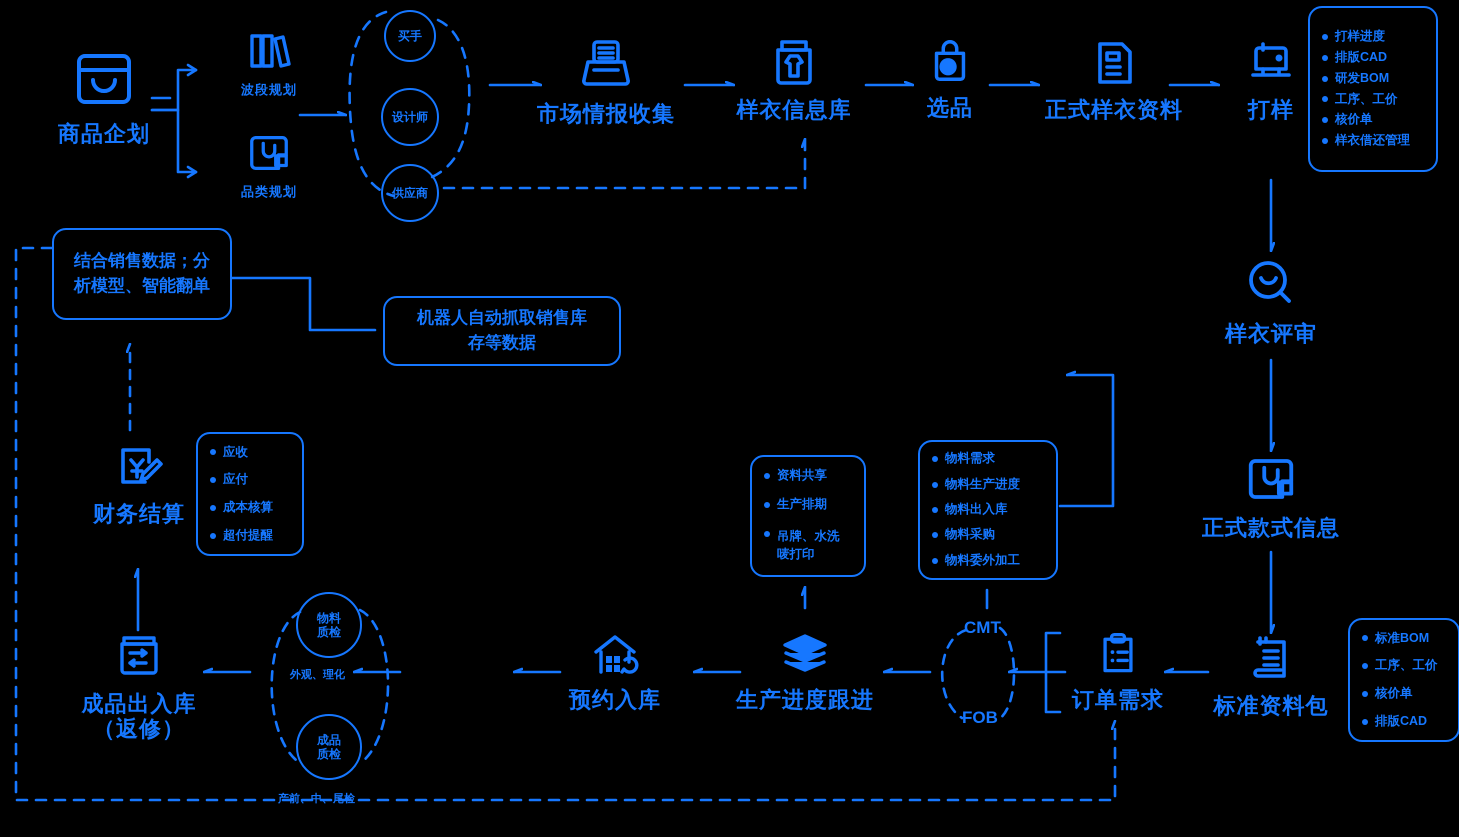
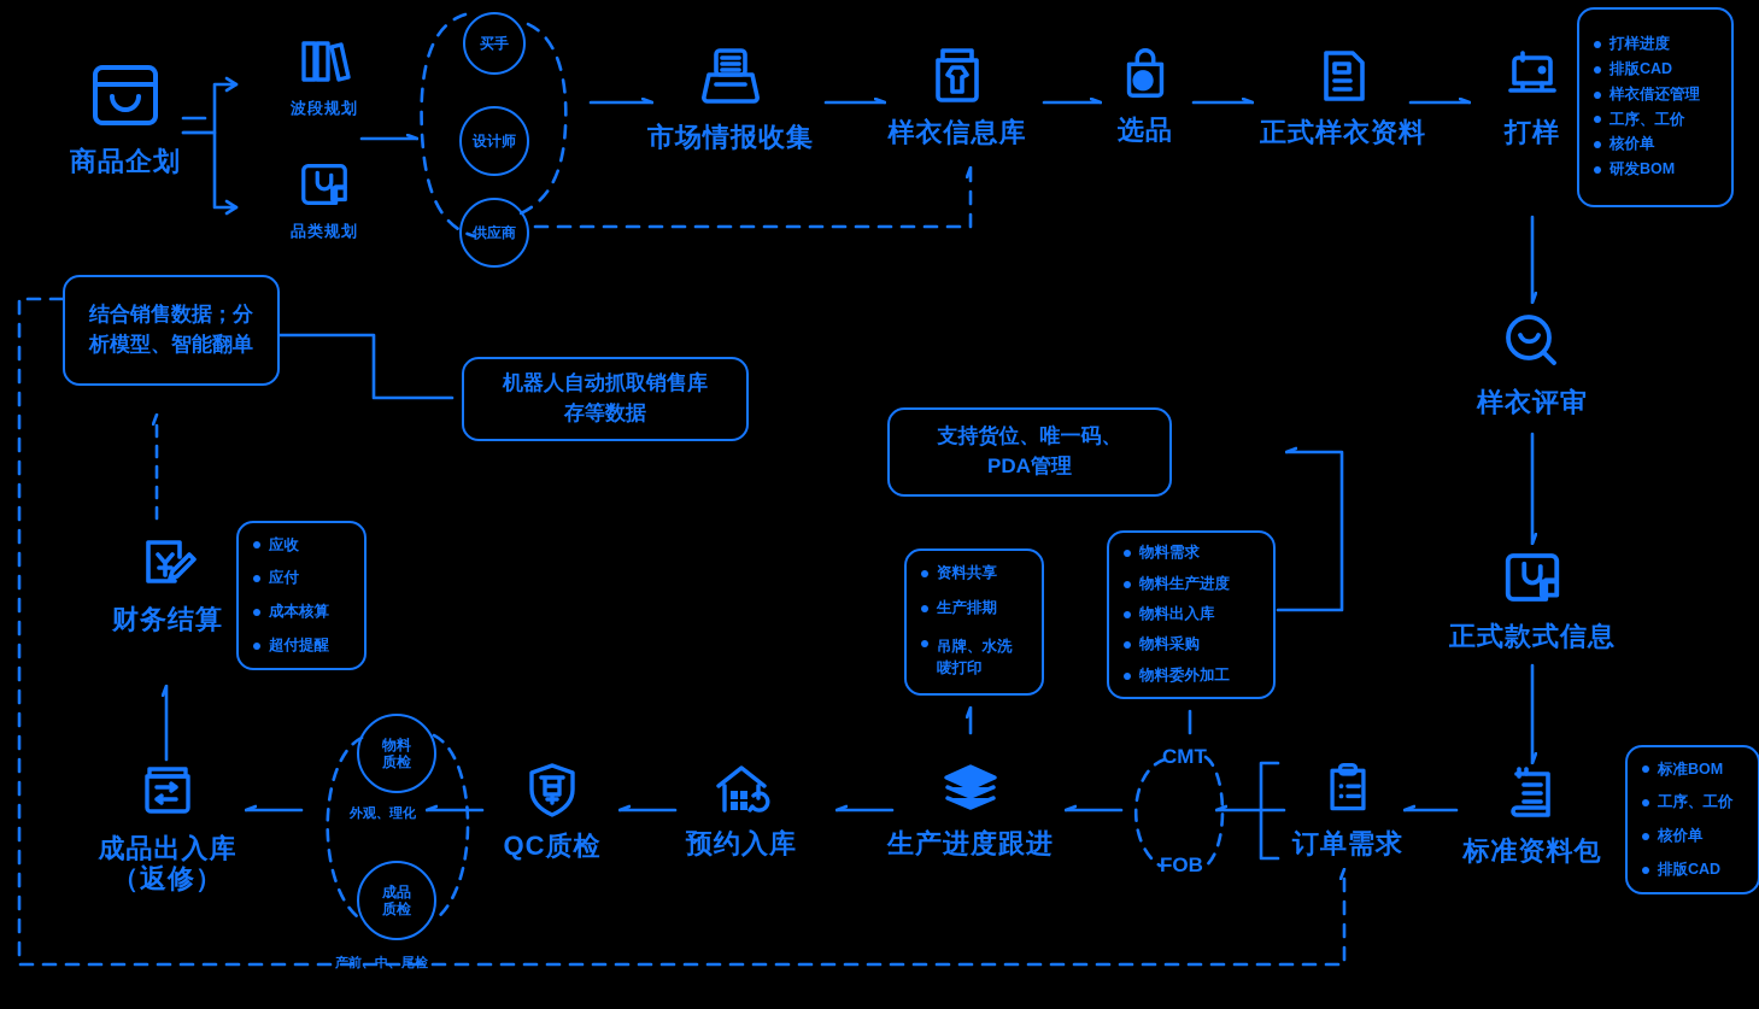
  商品企划
  波段规划
  品类规划
  买手
  设计师
  供应商
  市场情报收集
  样衣信息库
  选品
  正式样衣资料
  打样
  打样进度
  排版CAD
- 研发BOM
+ 样衣借还管理
  工序、工价
  核价单
- 样衣借还管理
+ 研发BOM
  结合销售数据；分
  析模型、智能翻单
  机器人自动抓取销售库
  存等数据
+ 支持货位、唯一码、
+ PDA管理
  财务结算
  应收
  应付
  成本核算
  超付提醒
  资料共享
  生产排期
  吊牌、水洗
  唛打印
  物料需求
  物料生产进度
  物料出入库
  物料采购
  物料委外加工
  样衣评审
  正式款式信息
  标准资料包
  标准BOM
  工序、工价
  核价单
  排版CAD
  订单需求
  CMT
  FOB
  生产进度跟进
  预约入库
+ QC质检
  物料
  质检
  外观、理化
  成品
  质检
  产前、中、尾检
  成品出入库
  （返修）
